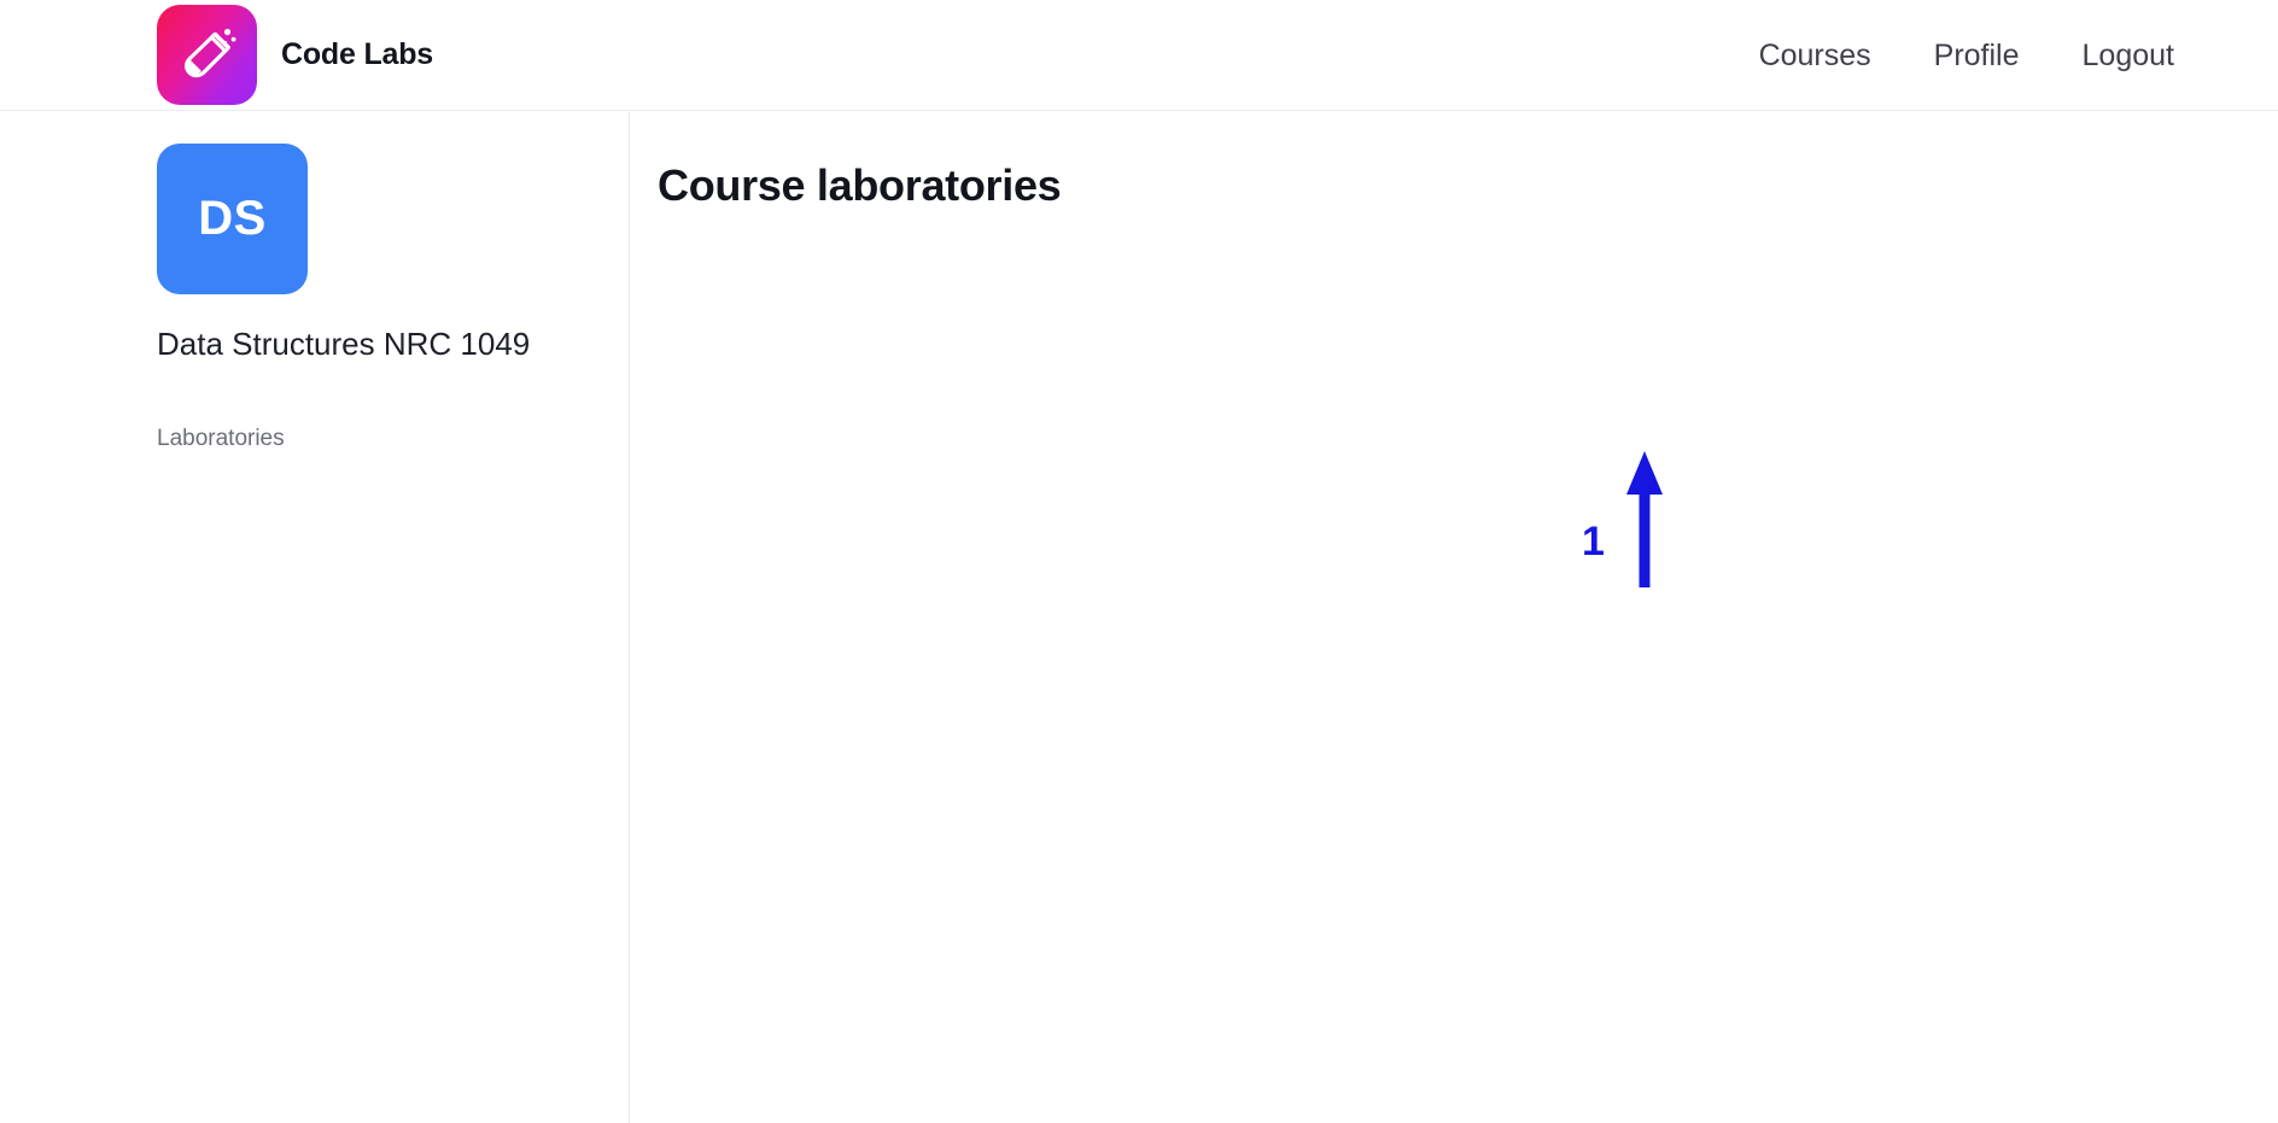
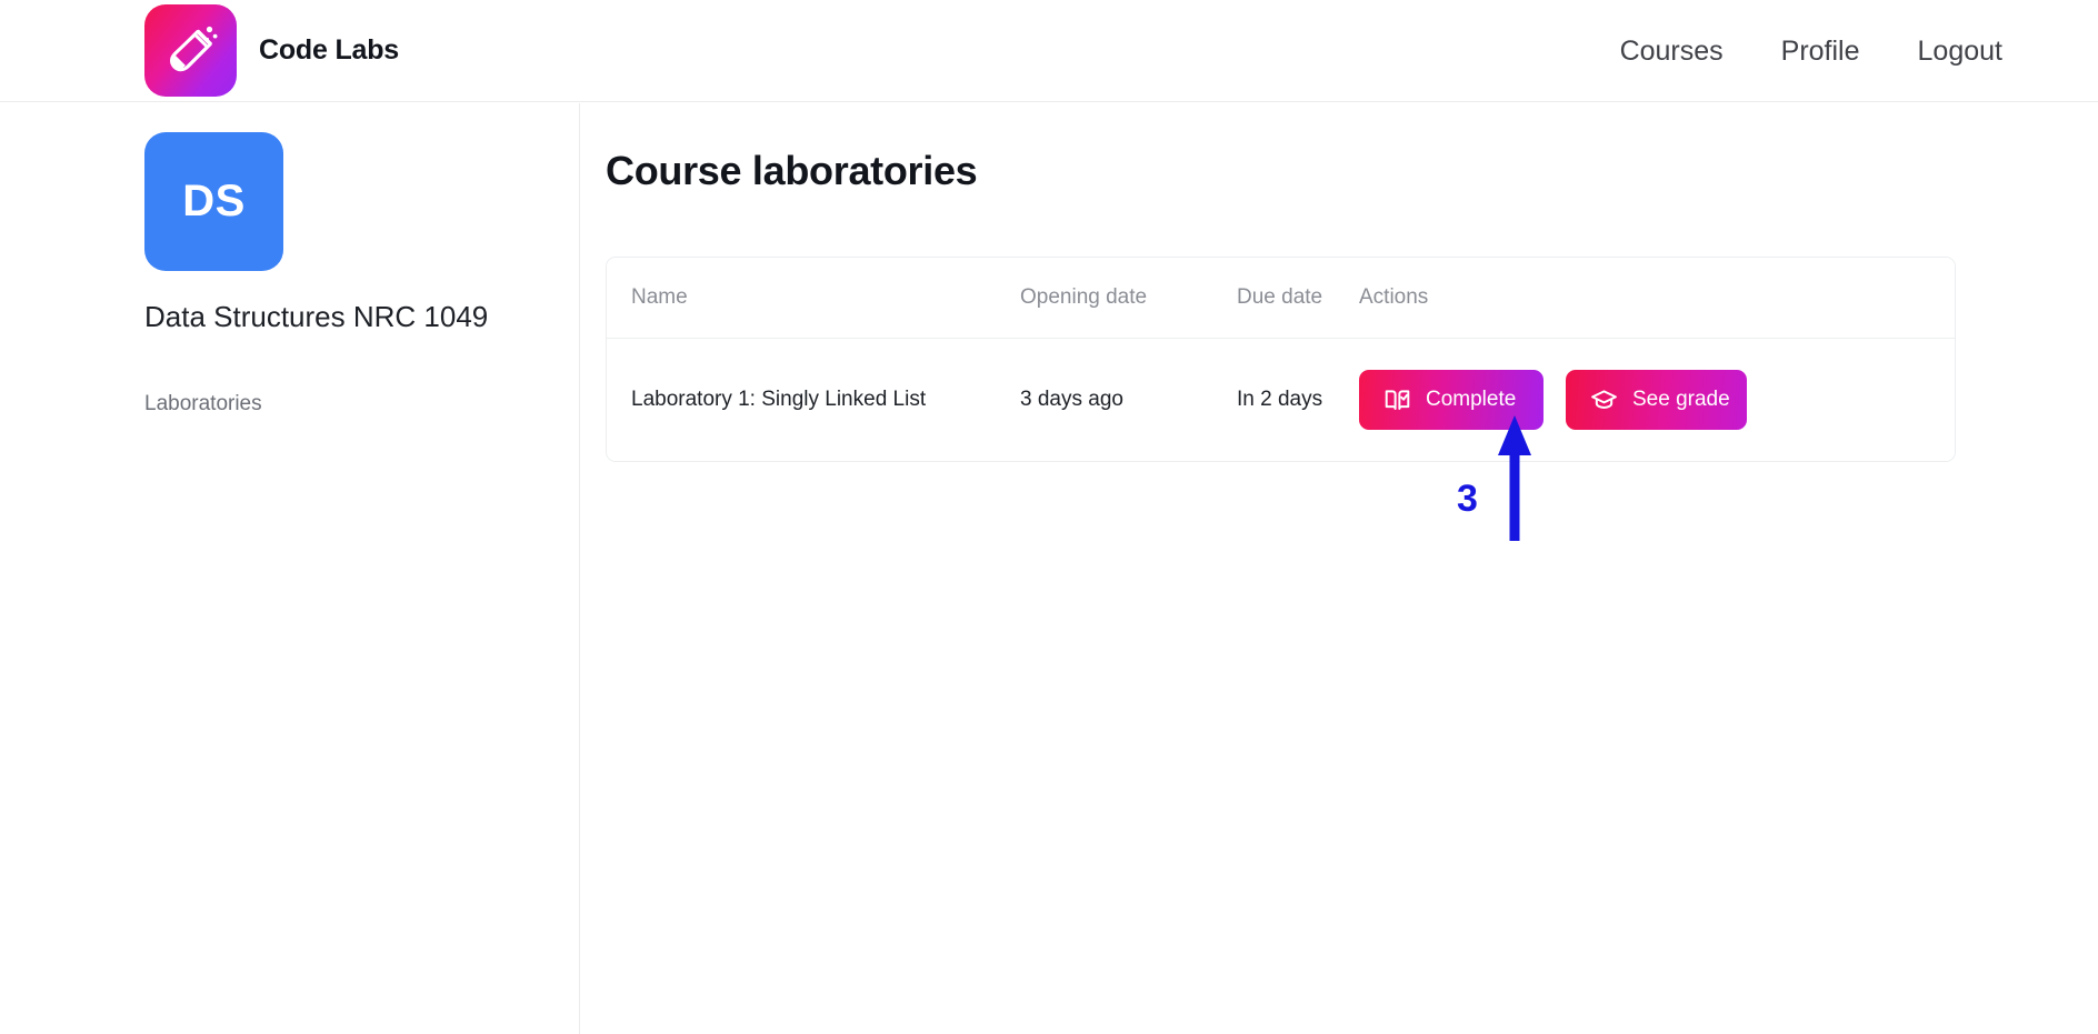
  Code Labs
  Courses
  Profile
  Logout
  DS
  Data Structures NRC 1049
  Laboratories
  Course laboratories
+ Name	Opening date	Due date	Actions
+ Laboratory 1: Singly Linked List	3 days ago	In 2 days	Complete See grade
- 1
+ 3
